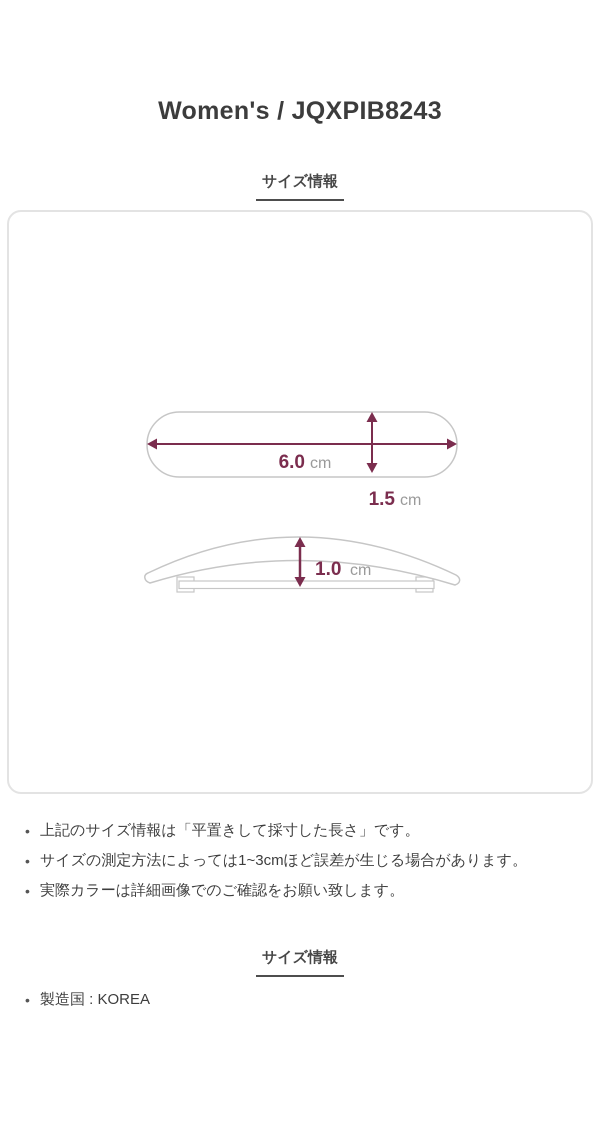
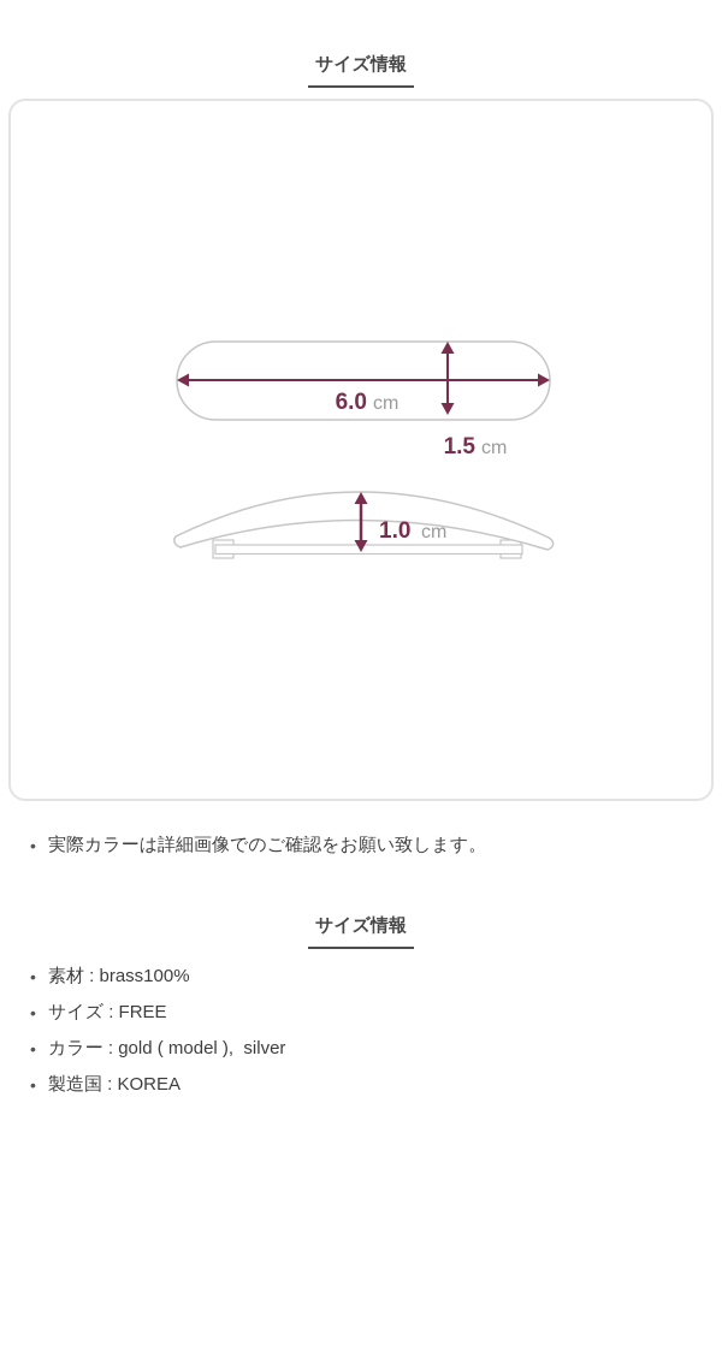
- Women's / JQXPIB8243
  サイズ情報
  6.0
  cm
  1.5
  cm
  1.0
  cm
- 上記のサイズ情報は「平置きして採寸した長さ」です。
- サイズの測定方法によっては1~3cmほど誤差が生じる場合があります。
  実際カラーは詳細画像でのご確認をお願い致します。
  サイズ情報
+ 素材 : brass100%
+ サイズ : FREE
+ カラー : gold ( model ), silver
  製造国 : KOREA
